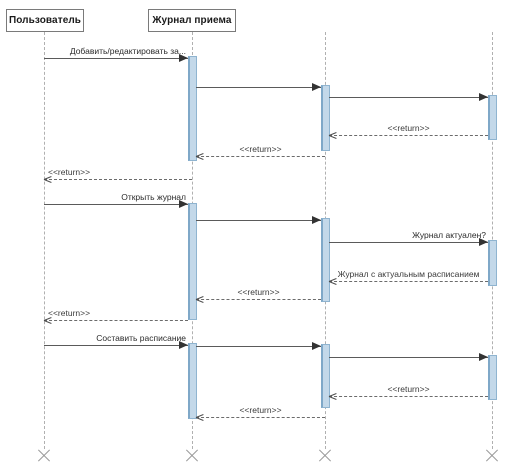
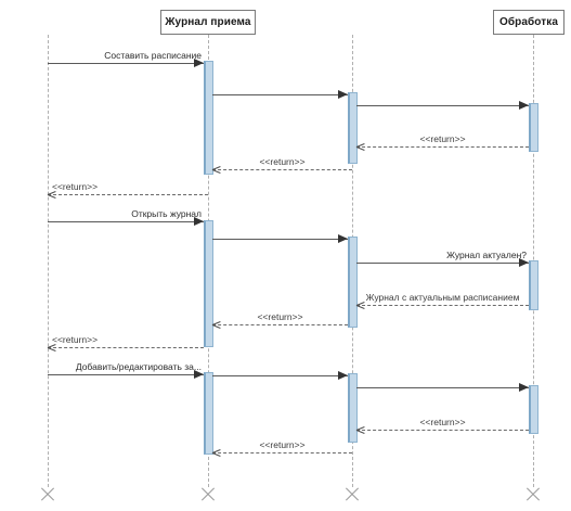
- Пользователь
  Журнал приема
+ Обработка
- Добавить/редактировать за...
+ Составить расписание
  <<return>>
  <<return>>
  <<return>>
  Открыть журнал
  Журнал актуален?
  Журнал с актуальным расписанием
  <<return>>
  <<return>>
- Составить расписание
+ Добавить/редактировать за...
  <<return>>
  <<return>>
